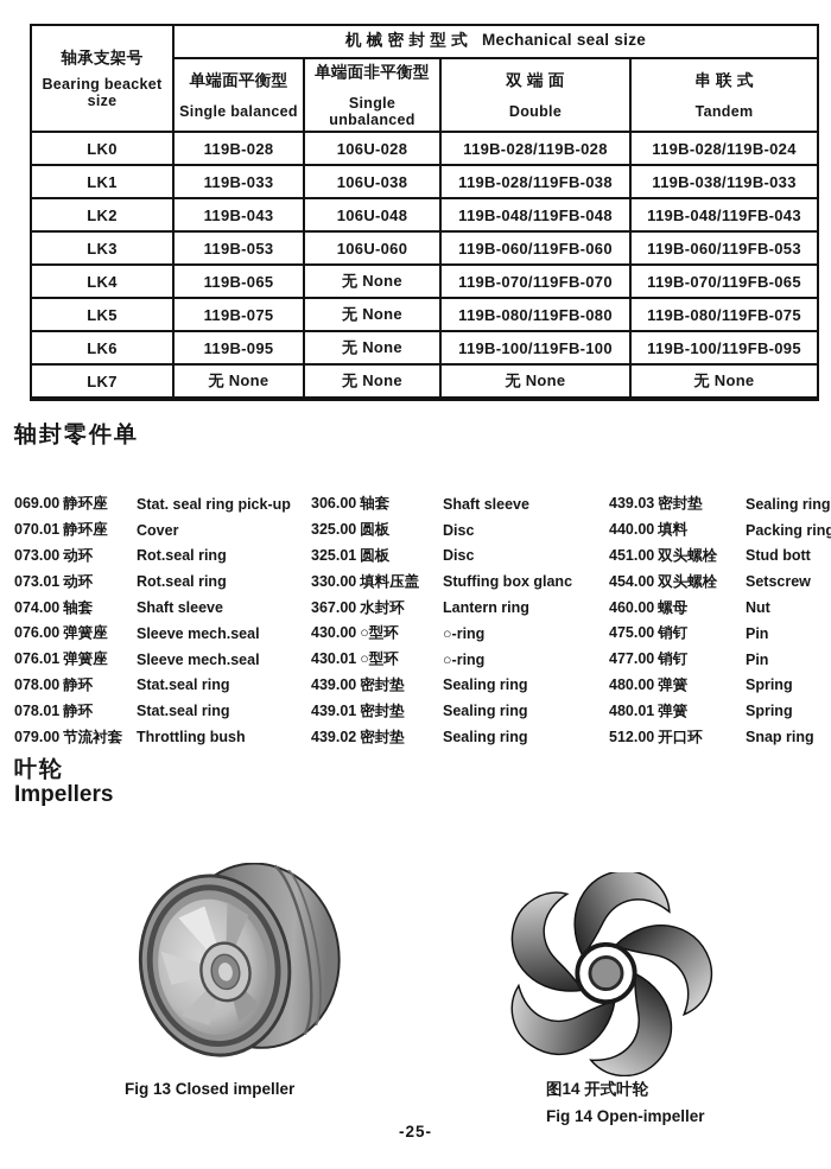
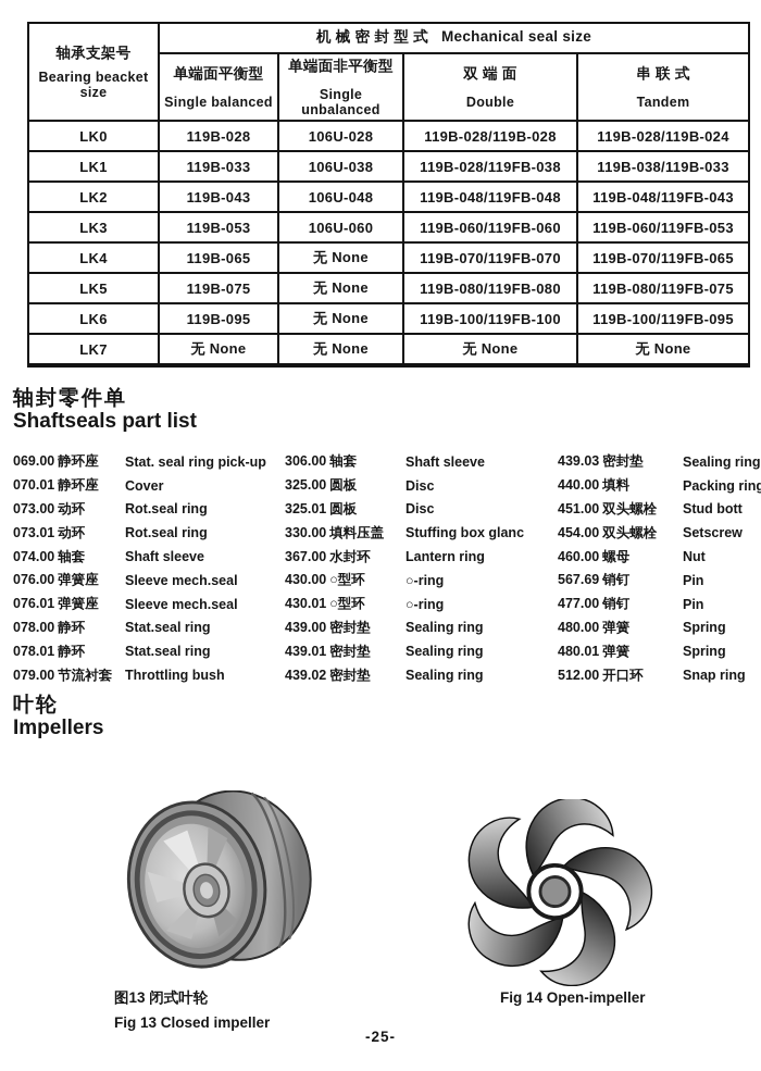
  轴承支架号 Bearing beacket size	机 械 密 封 型 式 Mechanical seal size
  单端面平衡型Single balanced	单端面非平衡型Single unbalanced	双 端 面Double	串 联 式Tandem
  LK0	119B-028	106U-028	119B-028/119B-028	119B-028/119B-024
  LK1	119B-033	106U-038	119B-028/119FB-038	119B-038/119B-033
  LK2	119B-043	106U-048	119B-048/119FB-048	119B-048/119FB-043
  LK3	119B-053	106U-060	119B-060/119FB-060	119B-060/119FB-053
  LK4	119B-065	无 None	119B-070/119FB-070	119B-070/119FB-065
  LK5	119B-075	无 None	119B-080/119FB-080	119B-080/119FB-075
  LK6	119B-095	无 None	119B-100/119FB-100	119B-100/119FB-095
  LK7	无 None	无 None	无 None	无 None
  轴封零件单
+ Shaftseals part list
  069.00 静环座
  Stat. seal ring pick-up
  070.01 静环座
  Cover
  073.00 动环
  Rot.seal ring
  073.01 动环
  Rot.seal ring
  074.00 轴套
  Shaft sleeve
  076.00 弹簧座
  Sleeve mech.seal
  076.01 弹簧座
  Sleeve mech.seal
  078.00 静环
  Stat.seal ring
  078.01 静环
  Stat.seal ring
  079.00 节流衬套
  Throttling bush
  306.00 轴套
  Shaft sleeve
  325.00 圆板
  Disc
  325.01 圆板
  Disc
  330.00 填料压盖
  Stuffing box glanc
  367.00 水封环
  Lantern ring
  430.00 ○型环
  ○-ring
  430.01 ○型环
  ○-ring
  439.00 密封垫
  Sealing ring
  439.01 密封垫
  Sealing ring
  439.02 密封垫
  Sealing ring
  439.03 密封垫
  Sealing ring
  440.00 填料
  Packing ring
  451.00 双头螺栓
  Stud bott
  454.00 双头螺栓
  Setscrew
  460.00 螺母
  Nut
- 475.00 销钉
+ 567.69 销钉
  Pin
  477.00 销钉
  Pin
  480.00 弹簧
  Spring
  480.01 弹簧
  Spring
  512.00 开口环
  Snap ring
  叶轮
  Impellers
+ 图13 闭式叶轮
  Fig 13 Closed impeller
- 图14 开式叶轮
  Fig 14 Open-impeller
  -25-
